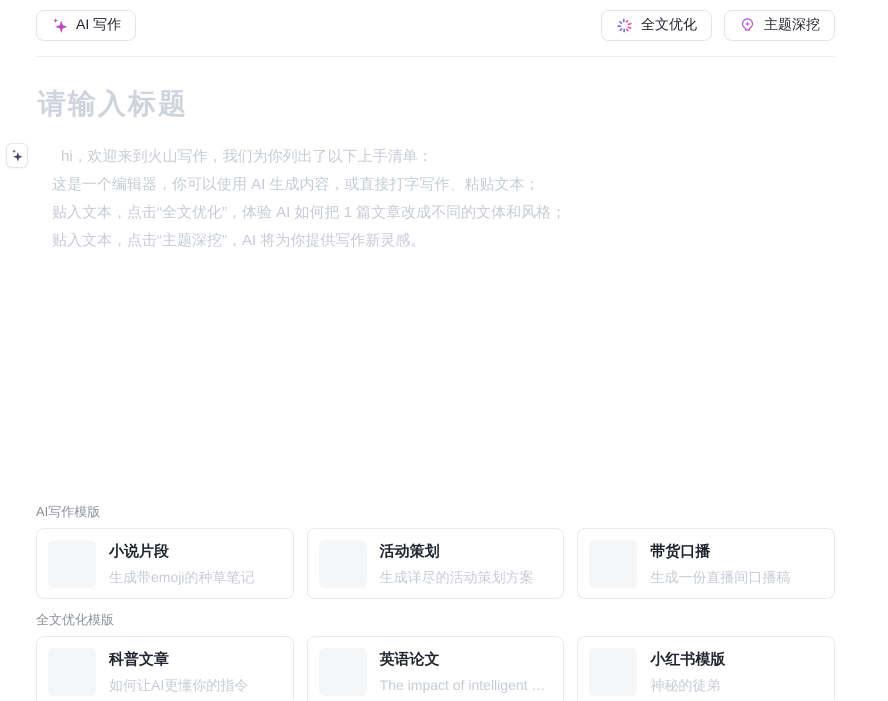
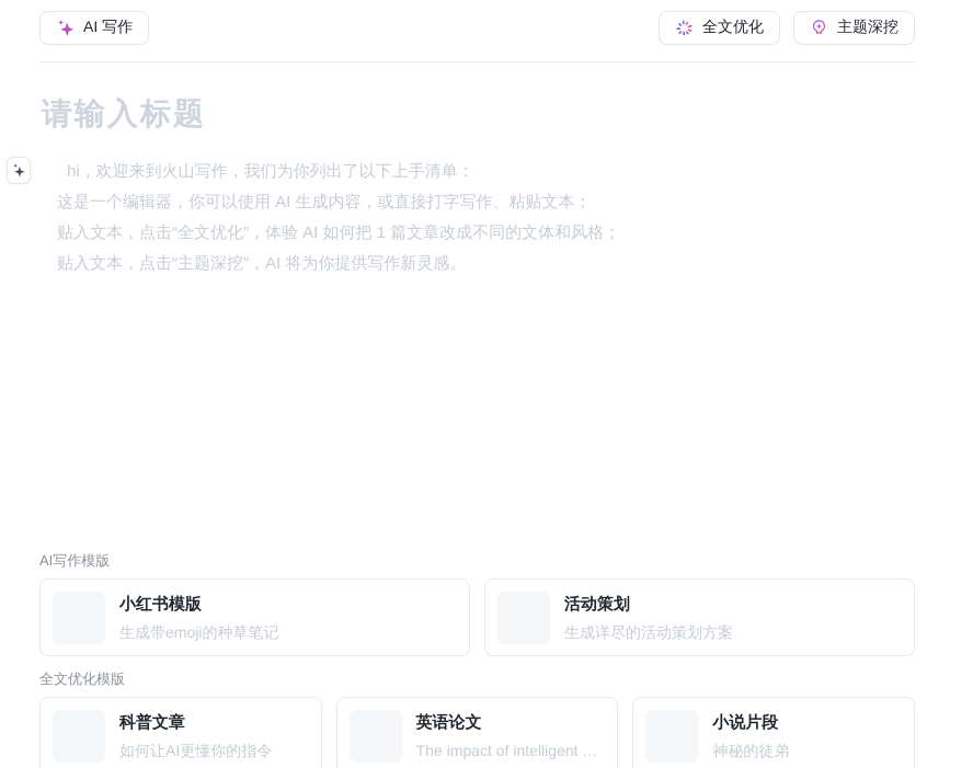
  AI 写作
  全文优化
  主题深挖
  请输入标题
  hi，欢迎来到火山写作，我们为你列出了以下上手清单：
  这是一个编辑器，你可以使用 AI 生成内容，或直接打字写作、粘贴文本；
  贴入文本，点击“全文优化”，体验 AI 如何把 1 篇文章改成不同的文体和风格；
  贴入文本，点击“主题深挖”，AI 将为你提供写作新灵感。
  AI写作模版
- 小说片段
+ 小红书模版
  生成带emoji的种草笔记
  活动策划
  生成详尽的活动策划方案
- 带货口播
- 生成一份直播间口播稿
  全文优化模版
  科普文章
  如何让AI更懂你的指令
  英语论文
  The impact of intelligent hou
- 小红书模版
+ 小说片段
  神秘的徒弟
